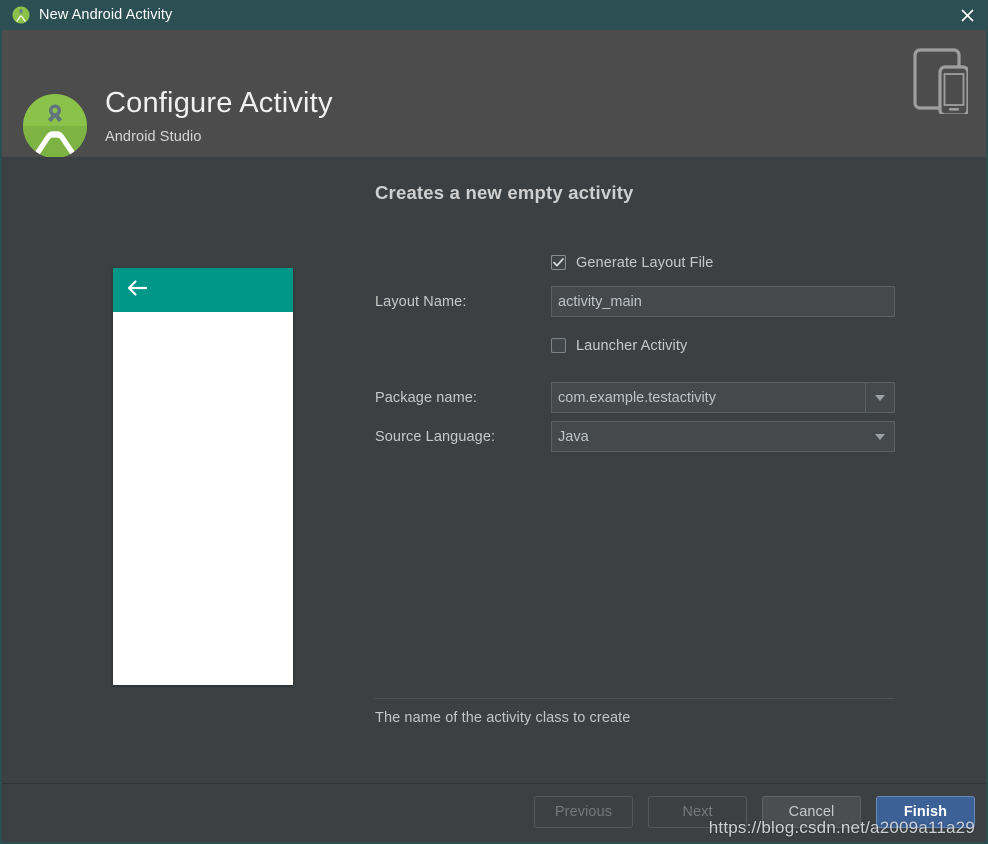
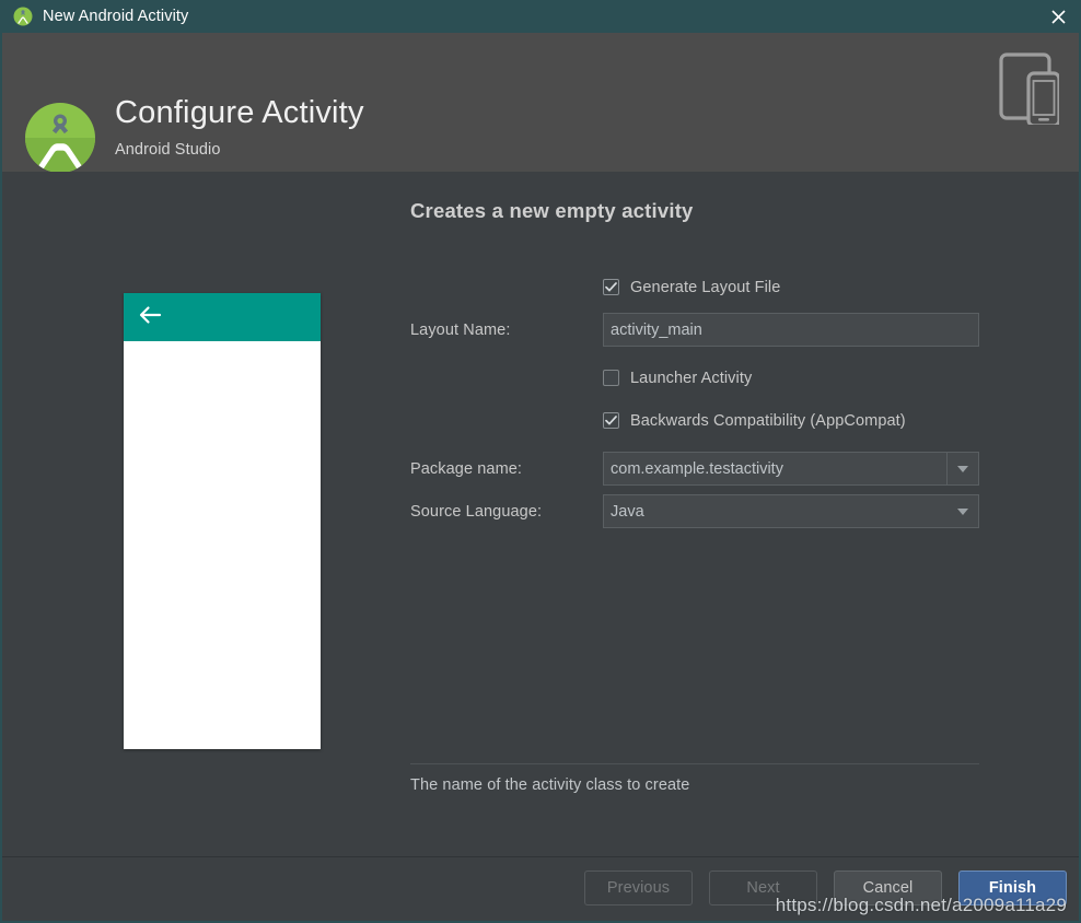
  New Android Activity
  Configure Activity
  Android Studio
  Creates a new empty activity
  Generate Layout File
  Layout Name:
  activity_main
  Launcher Activity
+ Backwards Compatibility (AppCompat)
  Package name:
  com.example.testactivity
  Source Language:
  Java
  The name of the activity class to create
  Previous
  Next
  Cancel
  Finish
  https://blog.csdn.net/a2009a11a29
